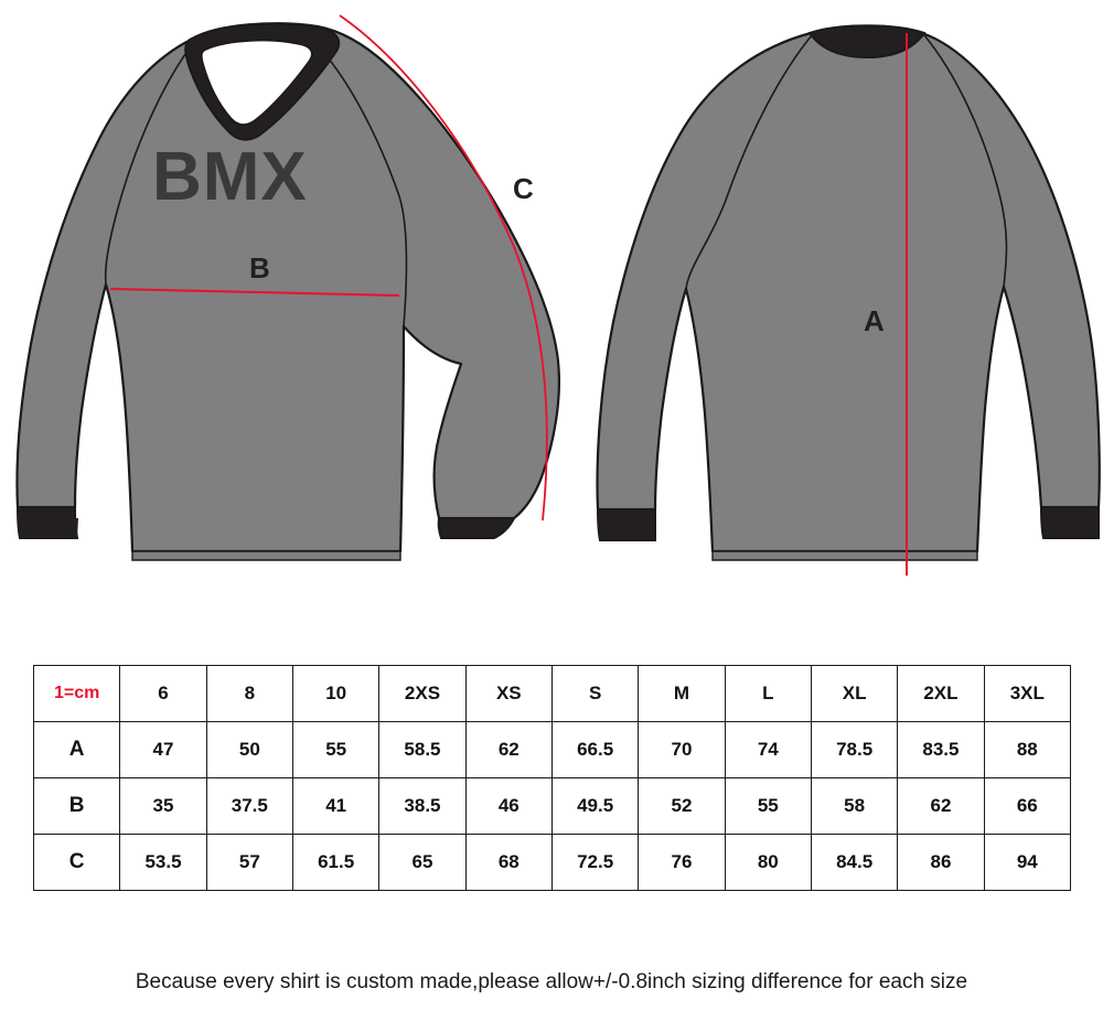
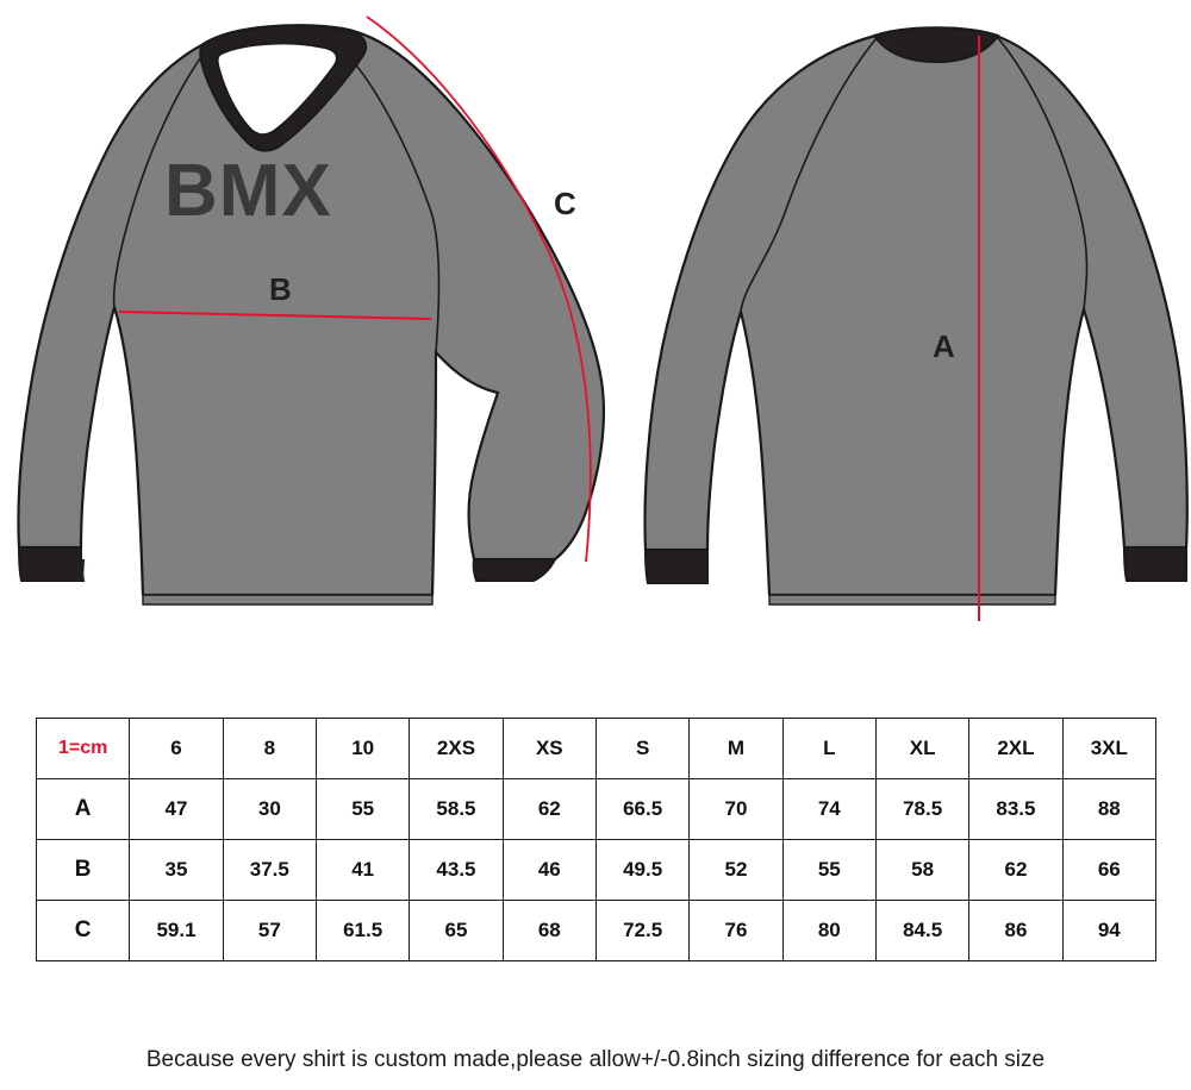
  BMX
  B
  C
  A
  1=cm	6	8	10	2XS	XS	S	M	L	XL	2XL	3XL
- A	47	50	55	58.5	62	66.5	70	74	78.5	83.5	88
+ A	47	30	55	58.5	62	66.5	70	74	78.5	83.5	88
- B	35	37.5	41	38.5	46	49.5	52	55	58	62	66
+ B	35	37.5	41	43.5	46	49.5	52	55	58	62	66
- C	53.5	57	61.5	65	68	72.5	76	80	84.5	86	94
+ C	59.1	57	61.5	65	68	72.5	76	80	84.5	86	94
  Because every shirt is custom made,please allow+/-0.8inch sizing difference for each size
